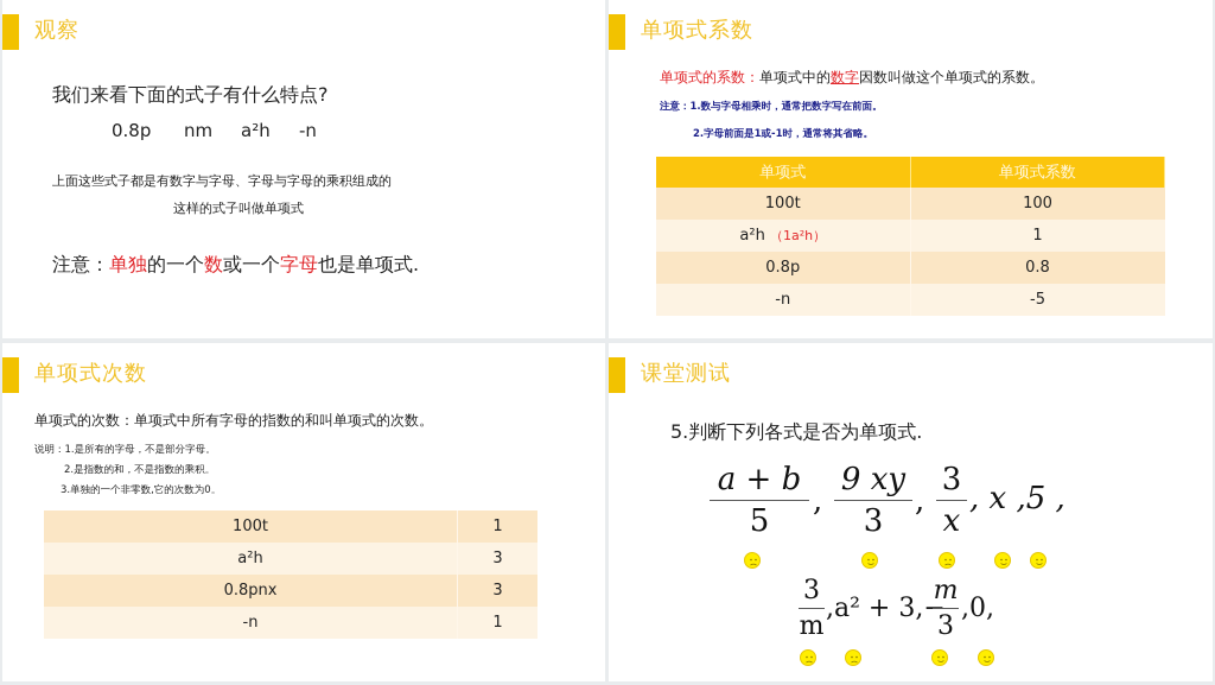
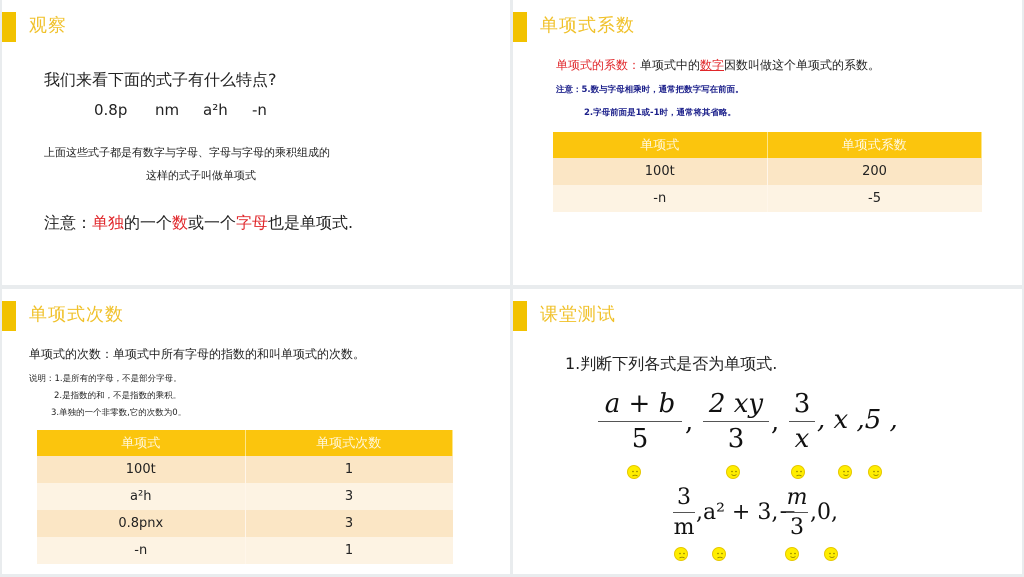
  观察
  我们来看下面的式子有什么特点?
  0.8p
  nm
  a²h
  -n
  上面这些式子都是有数字与字母、字母与字母的乘积组成的
  这样的式子叫做单项式
  注意：单独的一个数或一个字母也是单项式.
  单项式系数
  单项式的系数：单项式中的数字因数叫做这个单项式的系数。
- 注意：1.数与字母相乘时，通常把数字写在前面。
+ 注意：5.数与字母相乘时，通常把数字写在前面。
  2.字母前面是1或-1时，通常将其省略。
  单项式	单项式系数
- 100t	100
+ 100t	200
- a²h （1a²h）	1
- 0.8p	0.8
  -n	-5
  单项式次数
  单项式的次数：单项式中所有字母的指数的和叫单项式的次数。
  说明：1.是所有的字母，不是部分字母。
  2.是指数的和，不是指数的乘积。
  3.单独的一个非零数,它的次数为0。
+ 单项式	单项式次数
  100t	1
  a²h	3
  0.8pnx	3
  -n	1
  课堂测试
- 5.判断下列各式是否为单项式.
+ 1.判断下列各式是否为单项式.
  a + b
  5
  ,
- 9 xy
+ 2 xy
  3
  ,
  3
  x
  , x ,5 ,
  3
  m
  ,a² + 3,−
  m
  3
  ,0,
